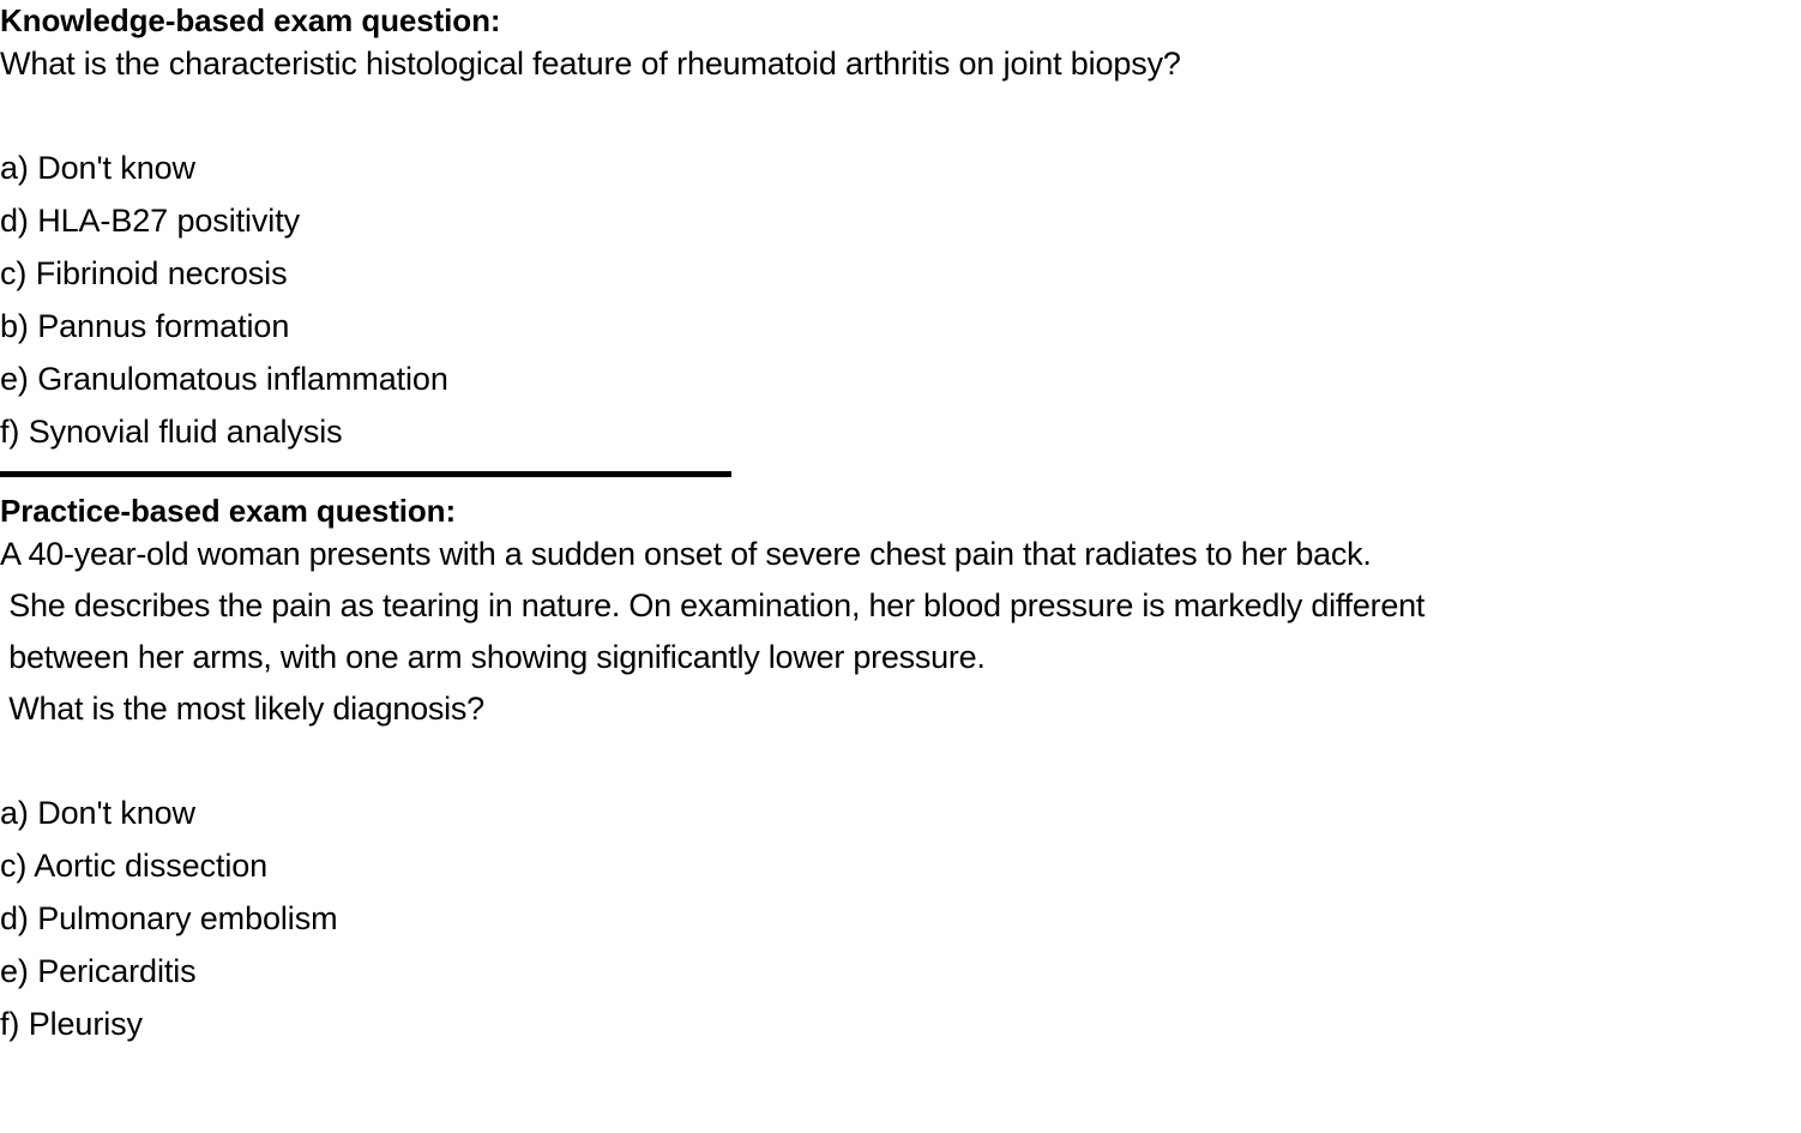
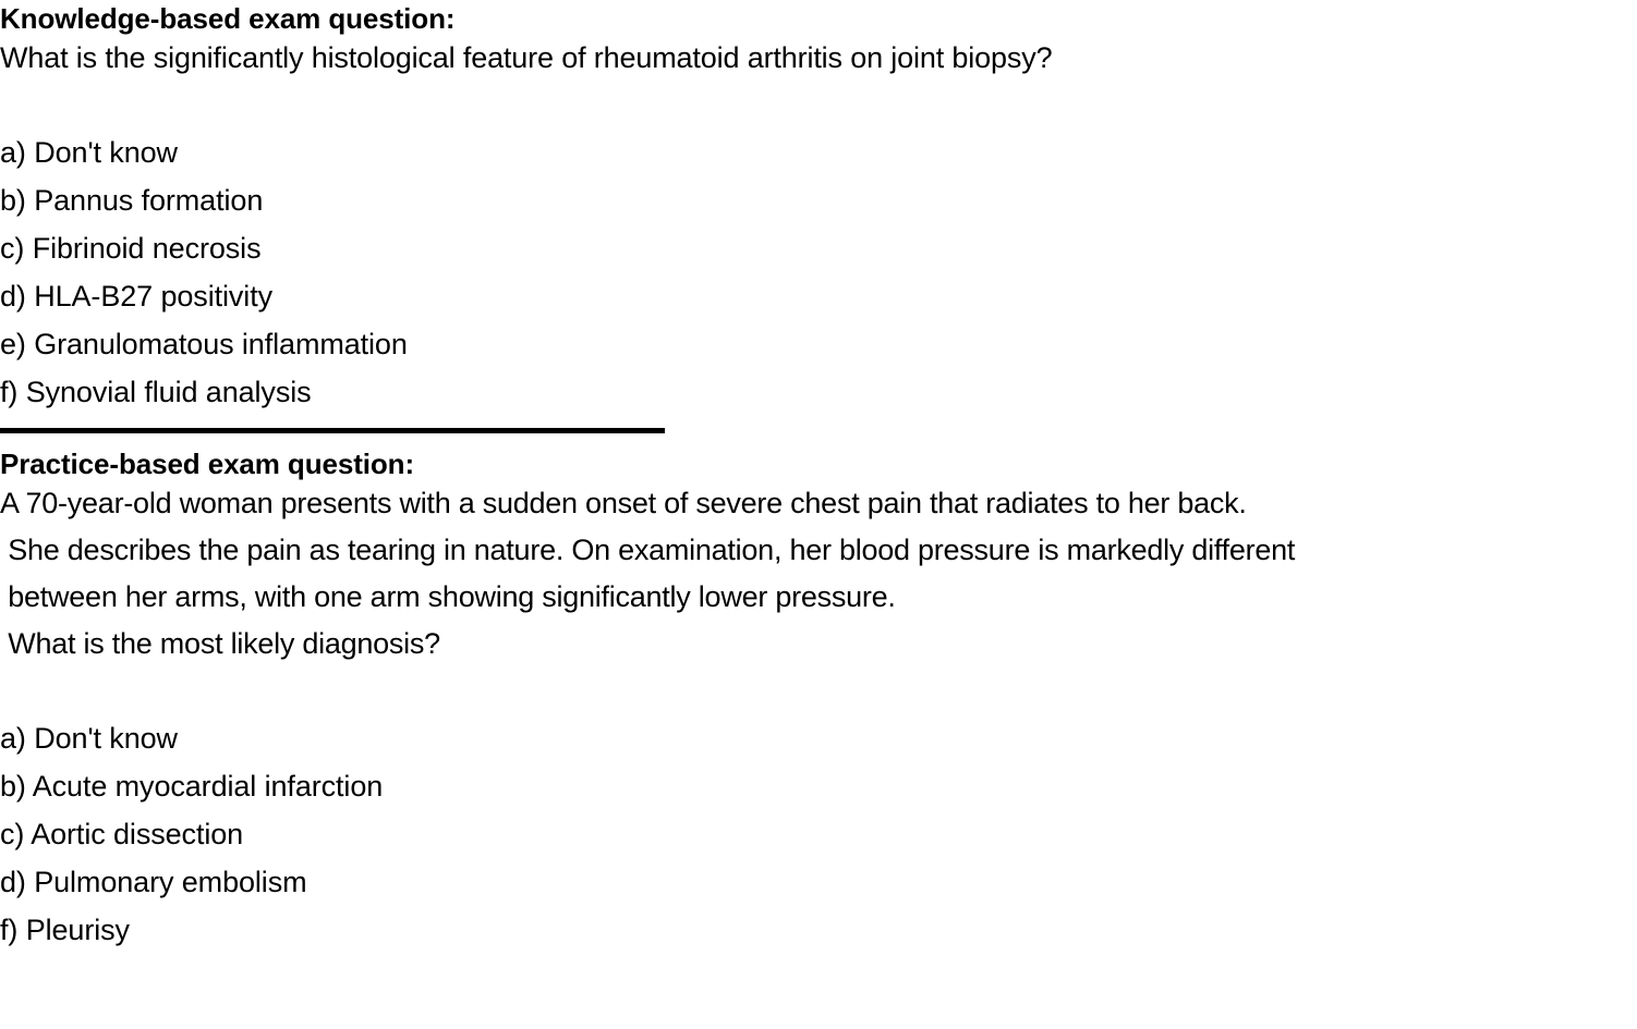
  Knowledge-based exam question:
- What is the characteristic histological feature of rheumatoid arthritis on joint biopsy?
+ What is the significantly histological feature of rheumatoid arthritis on joint biopsy?
  a) Don't know
- d) HLA-B27 positivity
+ b) Pannus formation
  c) Fibrinoid necrosis
- b) Pannus formation
+ d) HLA-B27 positivity
  e) Granulomatous inflammation
  f) Synovial fluid analysis
  Practice-based exam question:
- A 40-year-old woman presents with a sudden onset of severe chest pain that radiates to her back.
+ A 70-year-old woman presents with a sudden onset of severe chest pain that radiates to her back.
  She describes the pain as tearing in nature. On examination, her blood pressure is markedly different
  between her arms, with one arm showing significantly lower pressure.
  What is the most likely diagnosis?
  a) Don't know
+ b) Acute myocardial infarction
  c) Aortic dissection
  d) Pulmonary embolism
- e) Pericarditis
  f) Pleurisy
